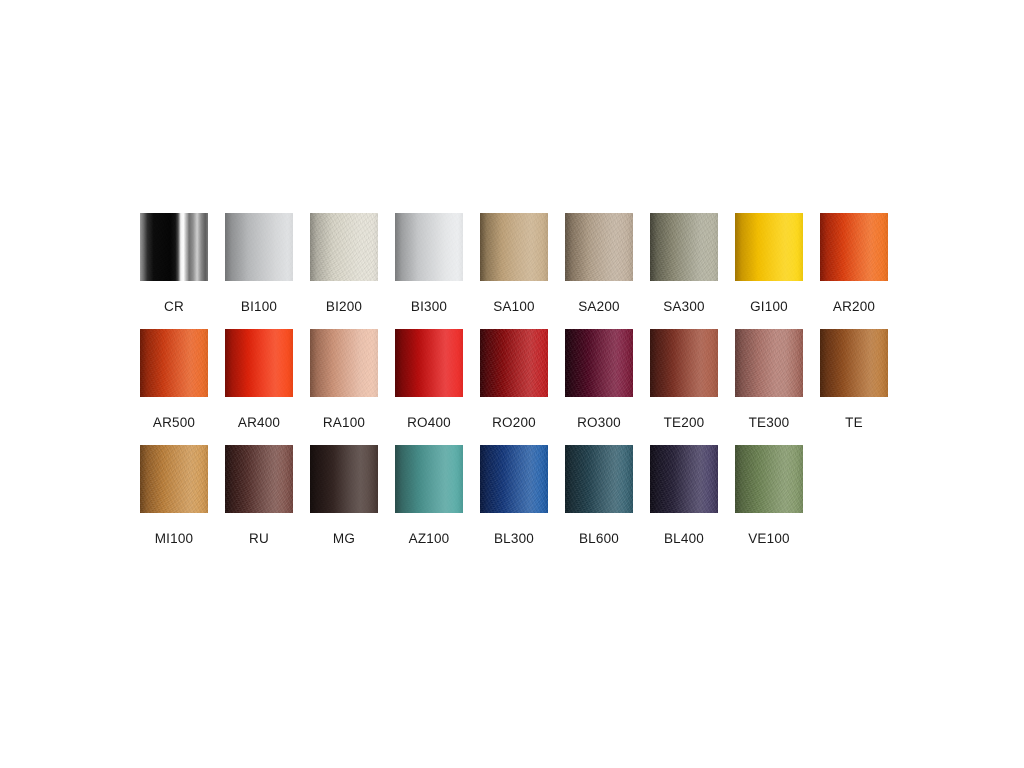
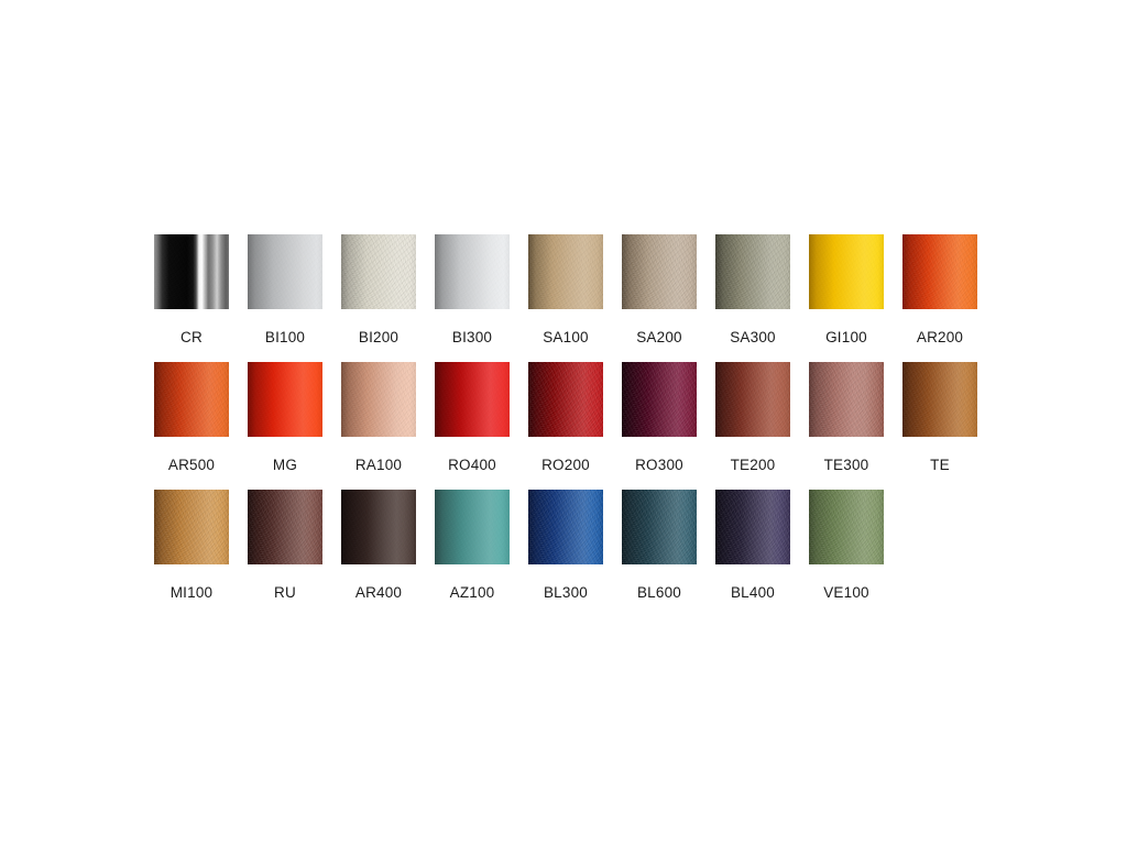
  CR
  BI100
  BI200
  BI300
  SA100
  SA200
  SA300
  GI100
  AR200
  AR500
- AR400
+ MG
  RA100
  RO400
  RO200
  RO300
  TE200
  TE300
  TE
  MI100
  RU
- MG
+ AR400
  AZ100
  BL300
  BL600
  BL400
  VE100
